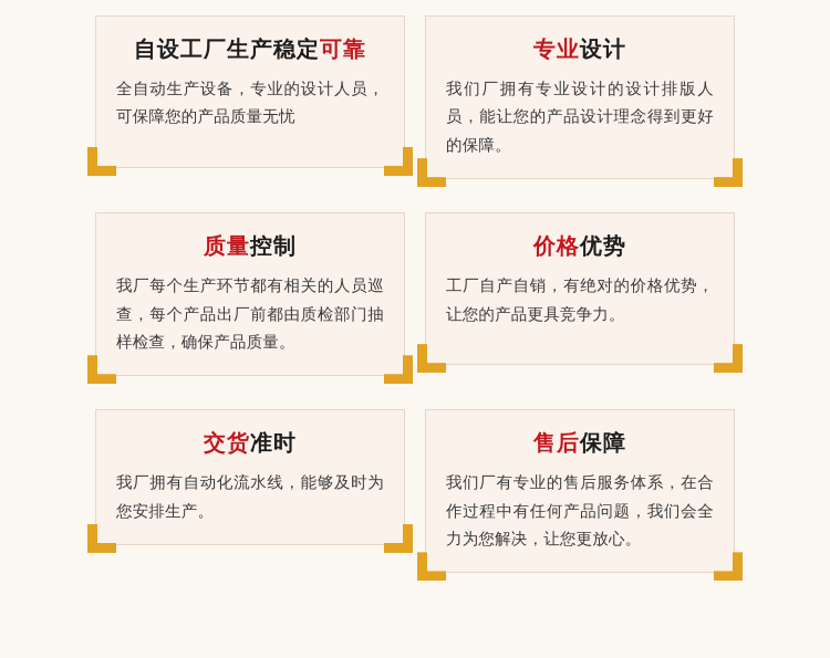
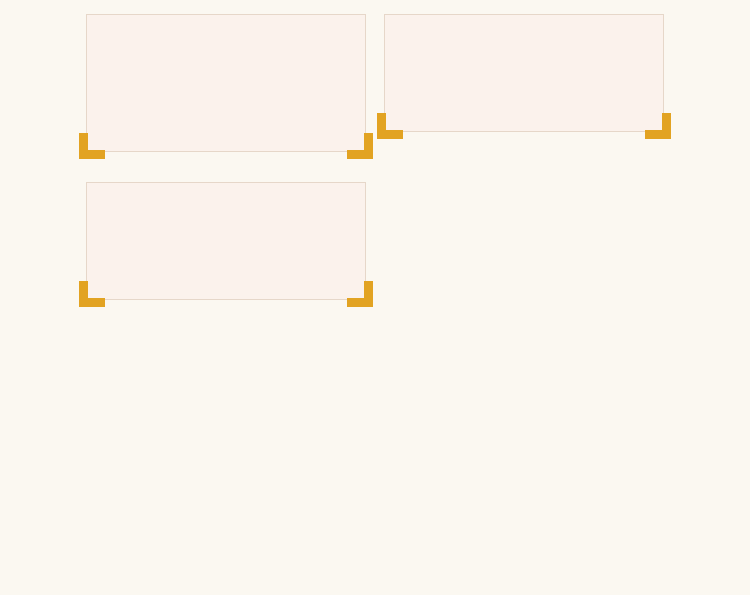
- 自设工厂生产稳定可靠
- 全自动生产设备，专业的设计人员，可保障您的产品质量无忧
- 专业设计
- 我们厂拥有专业设计的设计排版人员，能让您的产品设计理念得到更好的保障。
- 质量控制
- 我厂每个生产环节都有相关的人员巡查，每个产品出厂前都由质检部门抽样检查，确保产品质量。
- 价格优势
- 工厂自产自销，有绝对的价格优势，让您的产品更具竞争力。
- 交货准时
- 我厂拥有自动化流水线，能够及时为您安排生产。
- 售后保障
- 我们厂有专业的售后服务体系，在合作过程中有任何产品问题，我们会全力为您解决，让您更放心。
